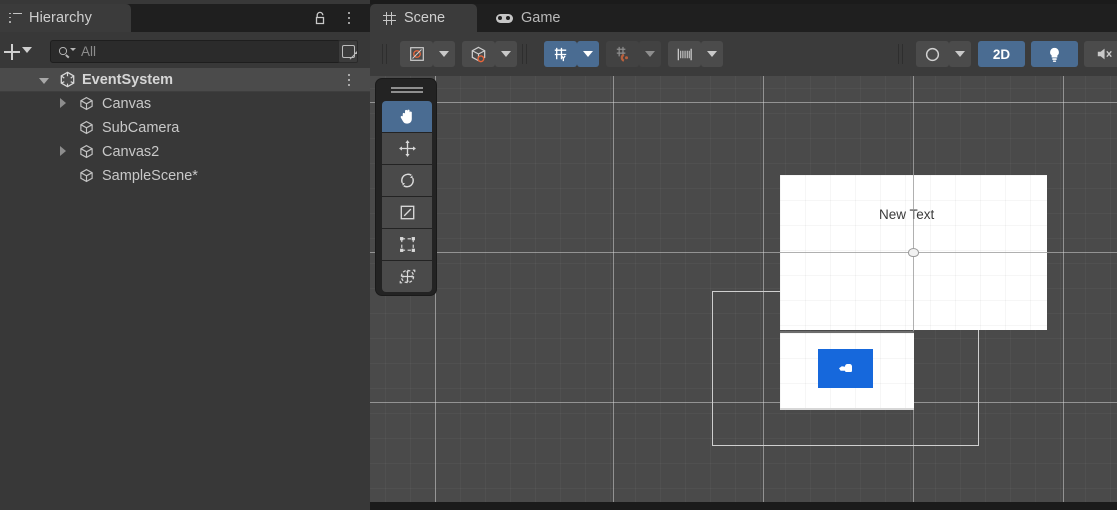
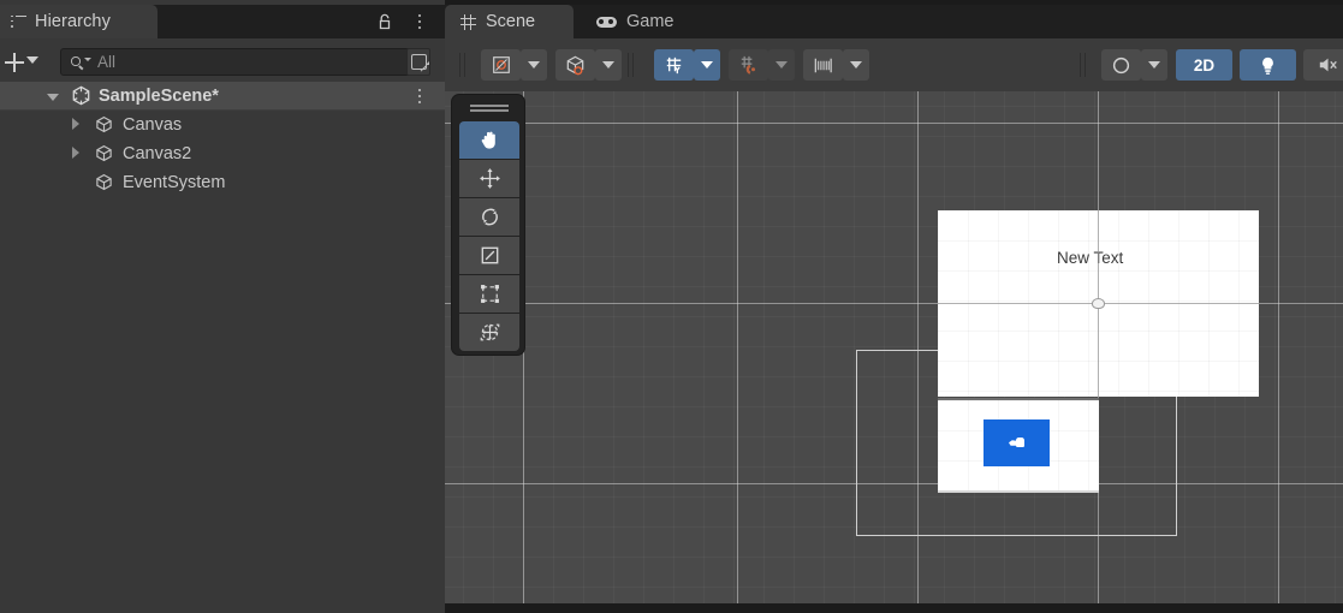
  Hierarchy
  All
- EventSystem
+ SampleScene*
  Canvas
- SubCamera
  Canvas2
- SampleScene*
+ EventSystem
  Scene
  Game
  2D
  New Text
